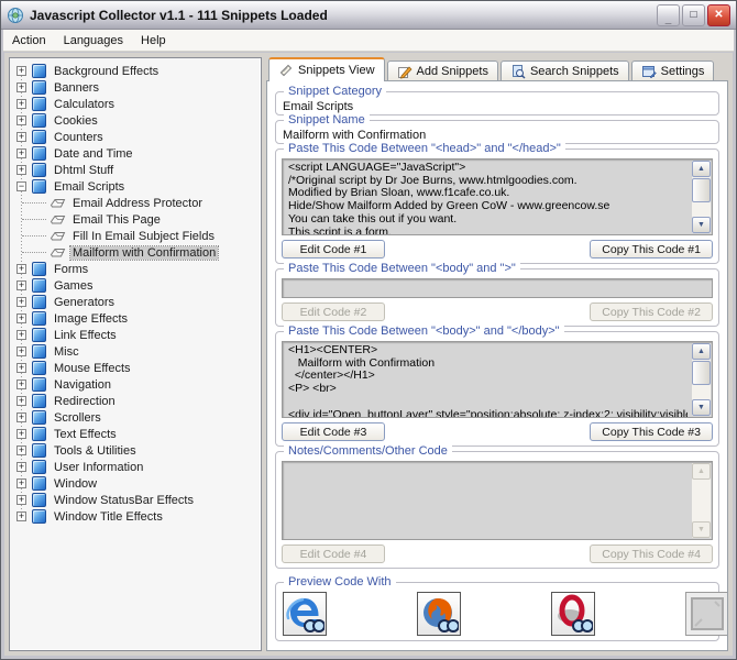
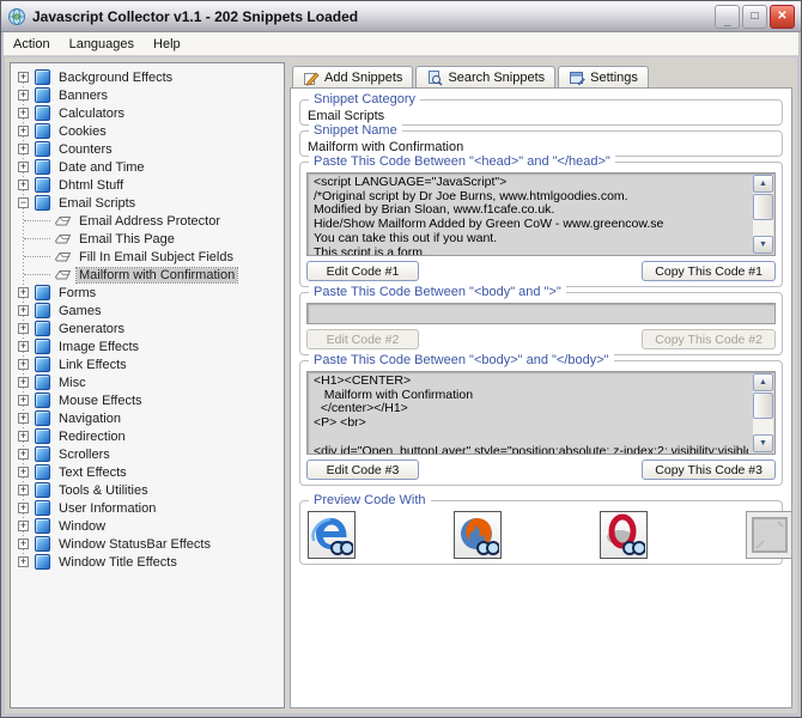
- Javascript Collector v1.1 - 111 Snippets Loaded
+ Javascript Collector v1.1 - 202 Snippets Loaded
  _
  □
  ✕
  Action
  Languages
  Help
  +
  Background Effects
  +
  Banners
  +
  Calculators
  +
  Cookies
  +
  Counters
  +
  Date and Time
  +
  Dhtml Stuff
  −
  Email Scripts
  Email Address Protector
  Email This Page
  Fill In Email Subject Fields
  Mailform with Confirmation
  +
  Forms
  +
  Games
  +
  Generators
  +
  Image Effects
  +
  Link Effects
  +
  Misc
  +
  Mouse Effects
  +
  Navigation
  +
  Redirection
  +
  Scrollers
  +
  Text Effects
  +
  Tools & Utilities
  +
  User Information
  +
  Window
  +
  Window StatusBar Effects
  +
  Window Title Effects
- Snippets View
  Add Snippets
  Search Snippets
  Settings
  Snippet Category
  Email Scripts
  Snippet Name
  Mailform with Confirmation
  Paste This Code Between "<head>" and "</head>"
  <script LANGUAGE="JavaScript">
  /*Original script by Dr Joe Burns, www.htmlgoodies.com.
  Modified by Brian Sloan, www.f1cafe.co.uk.
  Hide/Show Mailform Added by Green CoW - www.greencow.se
  You can take this out if you want.
  This script is a form.
  Edit Code #1
  Copy This Code #1
  Paste This Code Between "<body" and ">"
  Edit Code #2
  Copy This Code #2
  Paste This Code Between "<body>" and "</body>"
  <H1><CENTER>
  Mailform with Confirmation
  </center></H1>
  <P> <br>
  <div id="Open_buttonLayer" style="position:absolute; z-index:2; visibility:visibl
  Edit Code #3
  Copy This Code #3
- Notes/Comments/Other Code
- Edit Code #4
- Copy This Code #4
  Preview Code With
